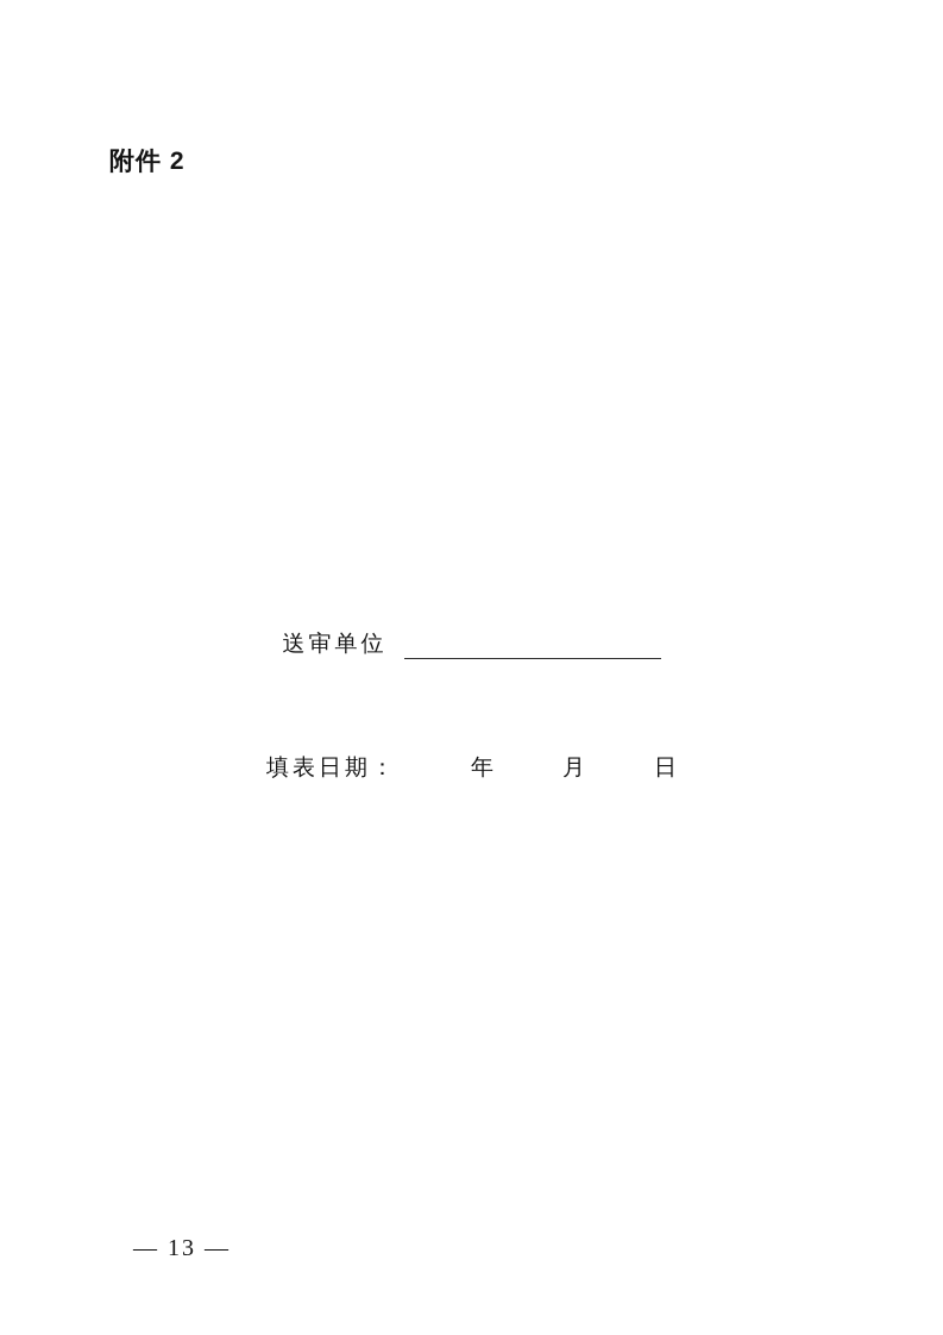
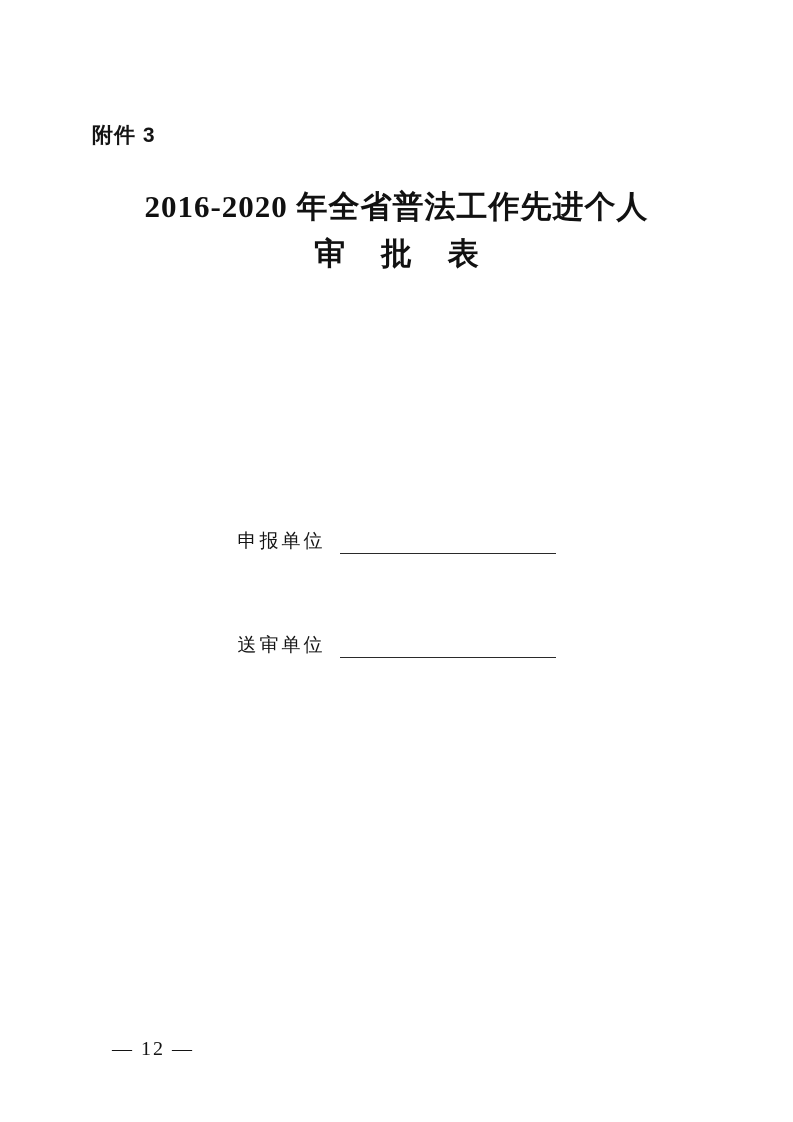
- 附件 2
+ 附件 3
+ 2016-2020 年全省普法工作先进个人
+ 审 批 表
+ 申报单位
  送审单位
- 填表日期：
- 年
- 月
- 日
- — 13 —
+ — 12 —
